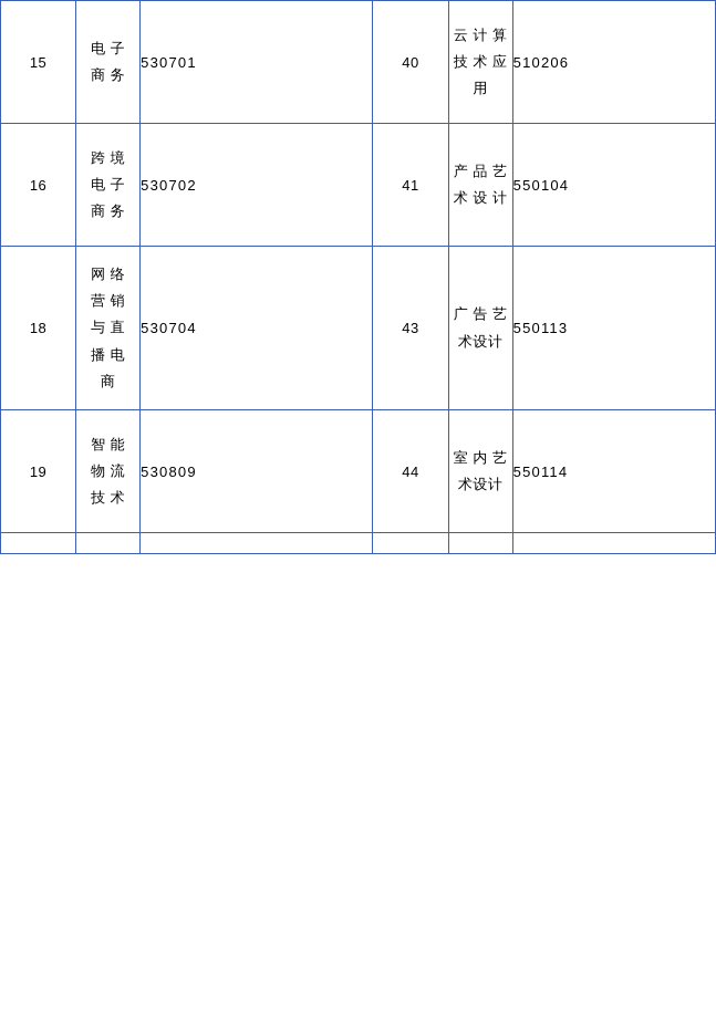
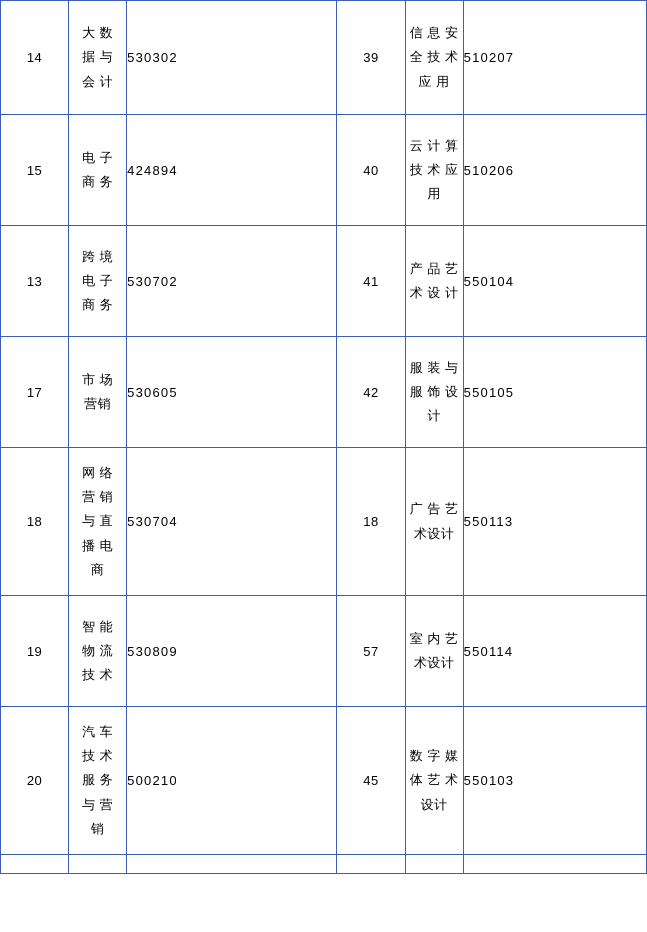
+ 14	大 数 据 与 会 计	530302	39	信 息 安 全 技 术 应 用	510207
- 15	电 子 商 务	530701	40	云 计 算 技 术 应 用	510206
+ 15	电 子 商 务	424894	40	云 计 算 技 术 应 用	510206
- 16	跨 境 电 子 商 务	530702	41	产 品 艺 术 设 计	550104
+ 13	跨 境 电 子 商 务	530702	41	产 品 艺 术 设 计	550104
+ 17	市 场 营销	530605	42	服 装 与 服 饰 设 计	550105
- 18	网 络 营 销 与 直 播 电 商	530704	43	广 告 艺 术设计	550113
+ 18	网 络 营 销 与 直 播 电 商	530704	18	广 告 艺 术设计	550113
- 19	智 能 物 流 技 术	530809	44	室 内 艺 术设计	550114
+ 19	智 能 物 流 技 术	530809	57	室 内 艺 术设计	550114
+ 20	汽 车 技 术 服 务 与 营 销	500210	45	数 字 媒 体 艺 术 设计	550103
